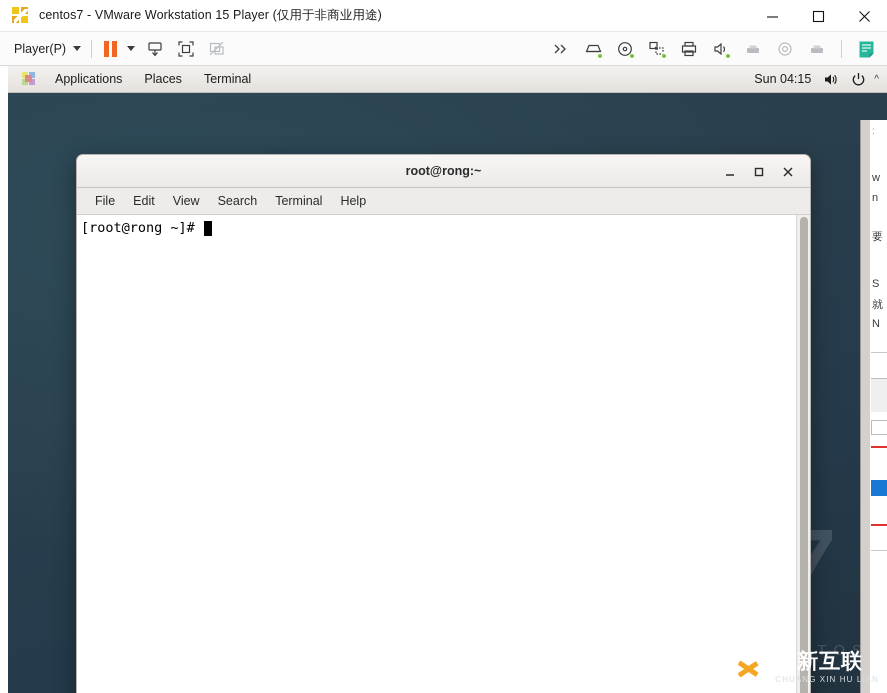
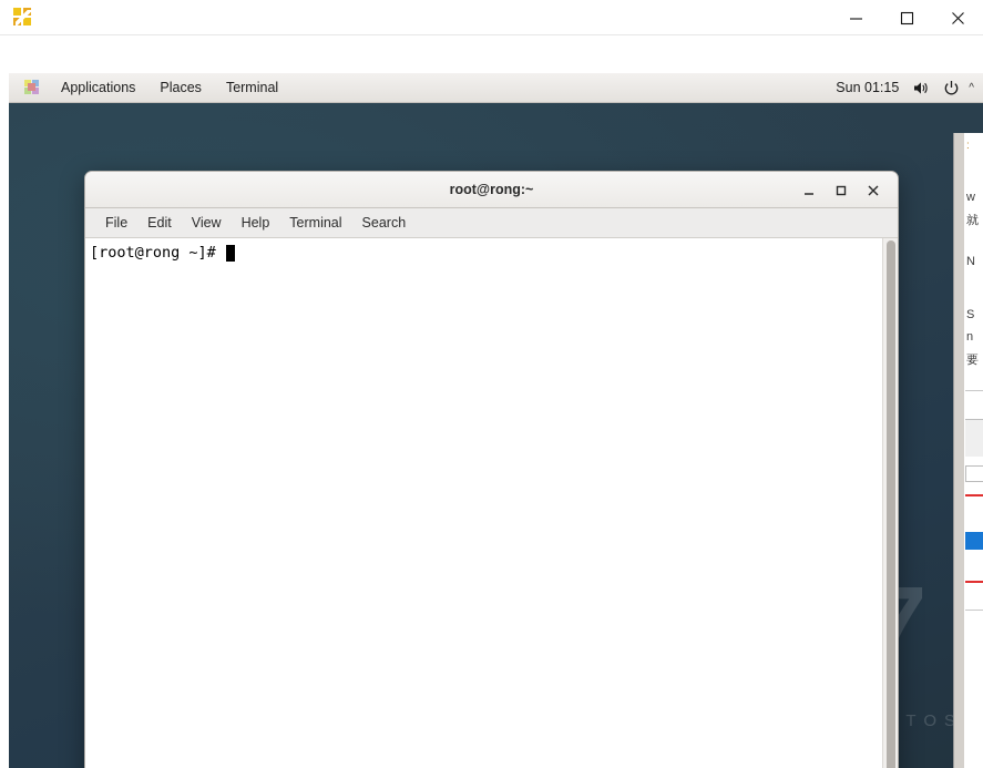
- centos7 - VMware Workstation 15 Player (仅用于非商业用途)
- Player(P)
  Applications
  Places
  Terminal
- Sun 04:15
+ Sun 01:15
  ^
  :
  w
- n
+ 就
- 要
+ N
  S
- 就
+ n
- N
+ 要
  root@rong:~
  File
  Edit
  View
- Search
+ Help
  Terminal
- Help
+ Search
  [root@rong ~]#
- 创新互联
- CHUANG XIN HU LIAN
